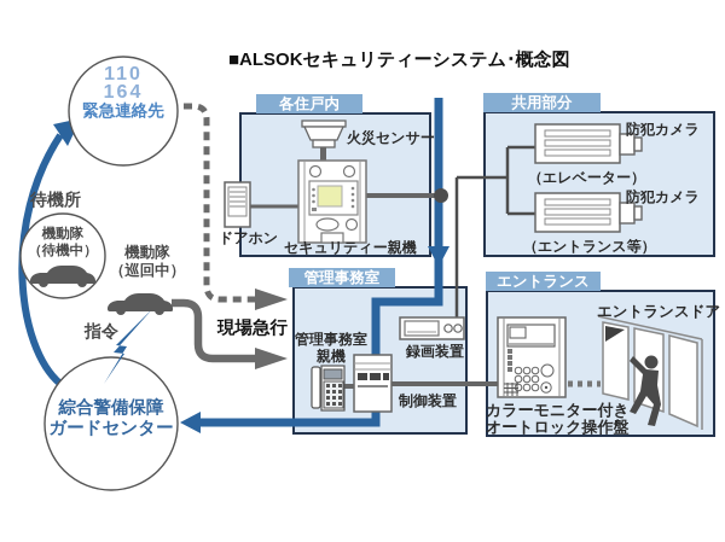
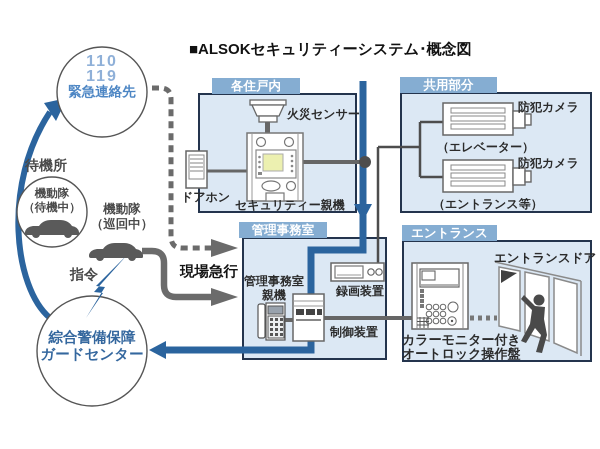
  各住戸内
  共用部分
  管理事務室
  エントランス
  ■ALSOKセキュリティーシステム･概念図
  110
- 164
+ 119
  緊急連絡先
  待機所
  機動隊
  （待機中）
  機動隊
  （巡回中）
  指令
  現場急行
  綜合警備保障
  ガードセンター
  火災センサー
  ドアホン
  セキュリティー親機
  防犯カメラ
  （エレベーター）
  防犯カメラ
  （エントランス等）
  管理事務室
  親機
  録画装置
  制御装置
  エントランスドア
  カラーモニター付き
  オートロック操作盤
